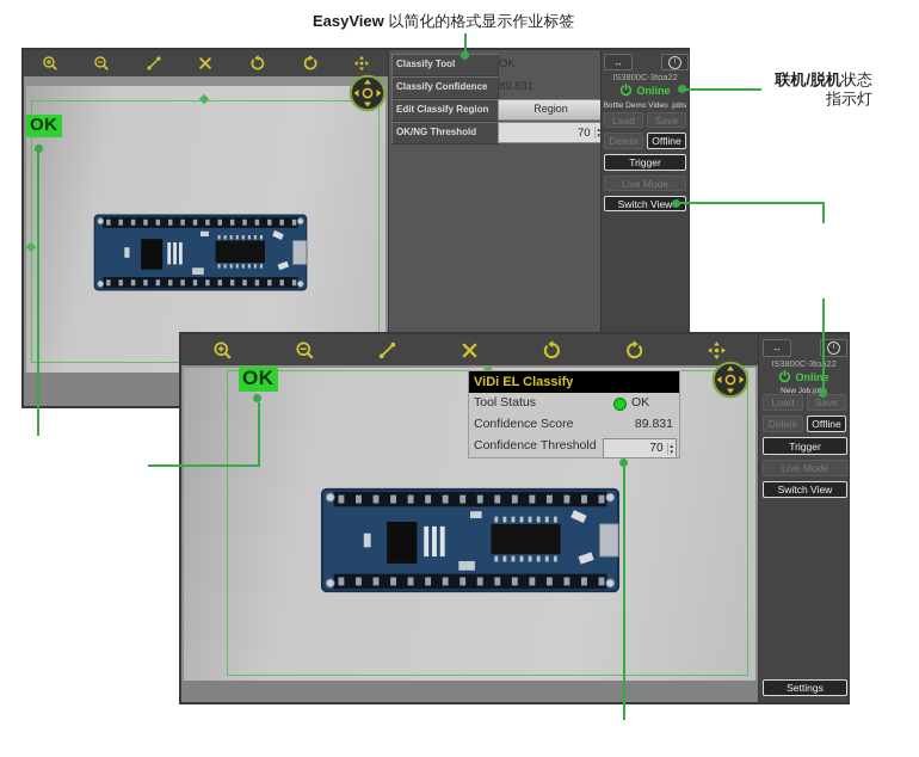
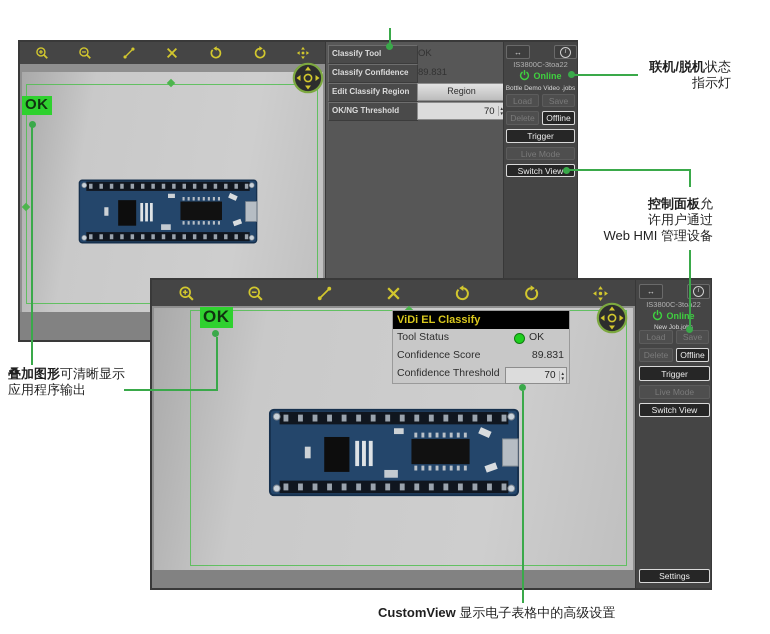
  OK
  Classify Tool
  OK
  Classify Confidence
  89.831
  Edit Classify Region
  Region
  OK/NG Threshold
  70
  ↔
  IS3800C-3toa22
  Online
  Load
  Save
  Delete
  Offline
  Trigger
  Live Mode
  Switch View
  OK
  ViDi EL Classify
  Tool Status
  OK
  Confidence Score
  89.831
  Confidence Threshold
  70
  ↔
  IS3800C-3to22
  Online
  Load
  Save
  Delete
  Offline
  Trigger
  Live Mode
  Switch View
  Settings
- EasyView 以简化的格式显示作业标签
  联机/脱机状态
  指示灯
+ 控制面板允
+ 许用户通过
+ Web HMI 管理设备
+ 叠加图形可清晰显示
+ 应用程序输出
+ CustomView 显示电子表格中的高级设置
